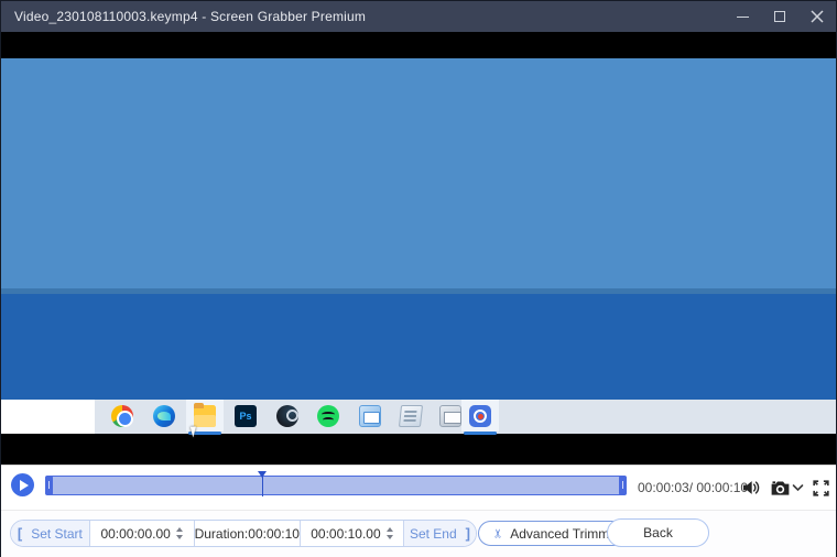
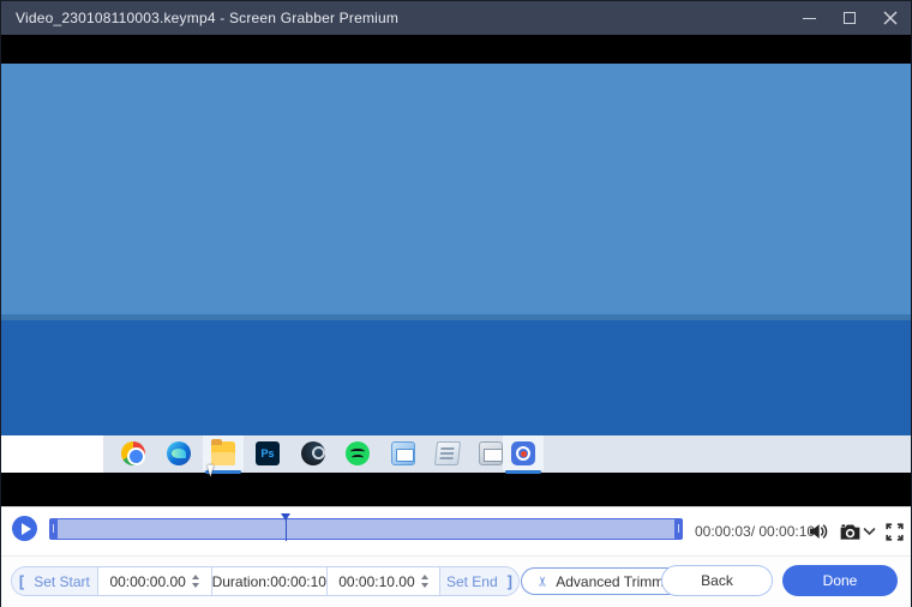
  Video_230108110003.keymp4 - Screen Grabber Premium
  Ps
  00:00:03/ 00:00:1
  [
  Set Start
  00:00:00.00
  Duration:00:00:10
  00:00:10.00
  Set End
  ]
  Advanced Trimm
  Back
+ Done
